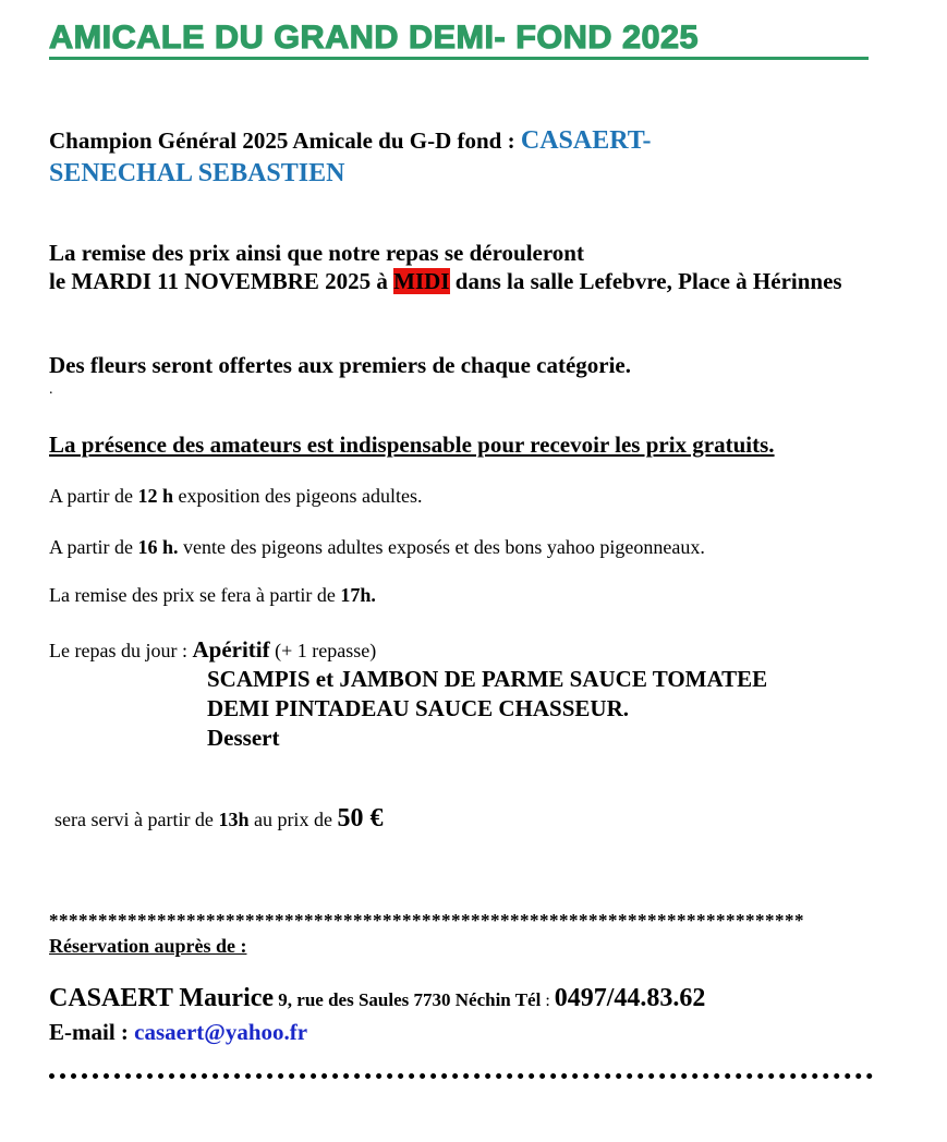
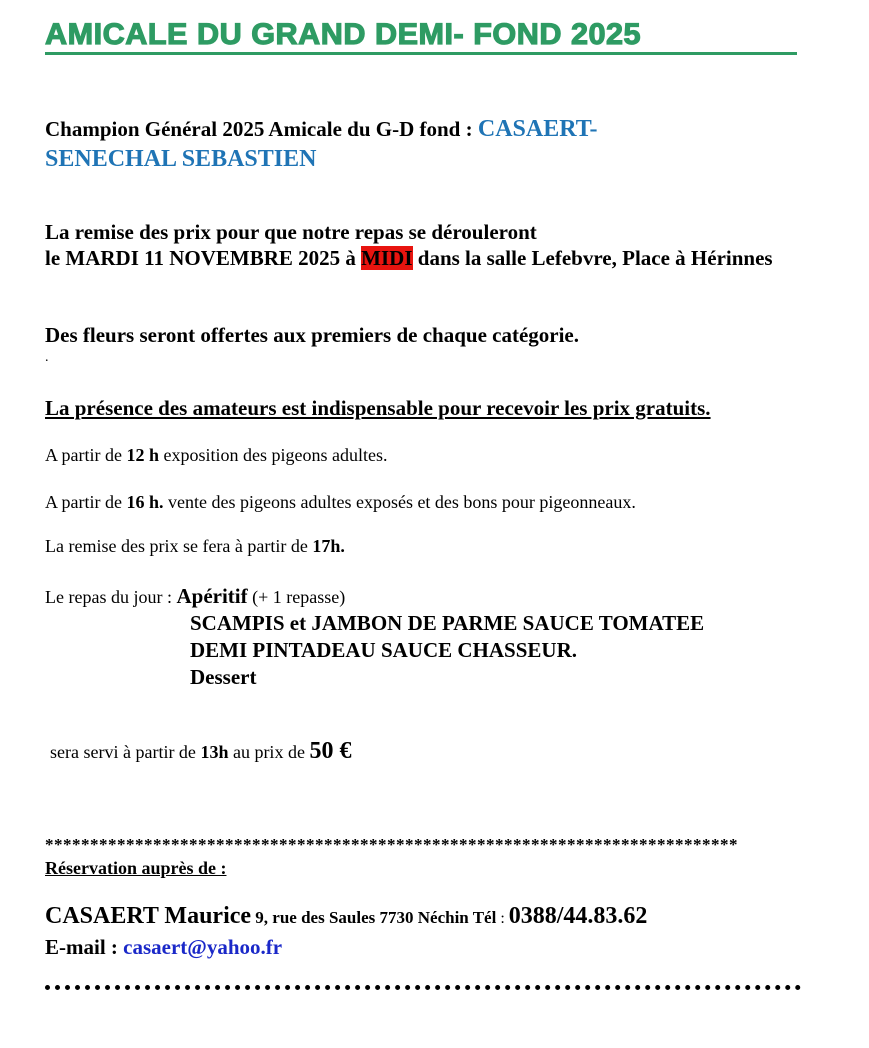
  AMICALE DU GRAND DEMI- FOND 2025
  Champion Général 2025 Amicale du G-D fond : CASAERT- SENECHAL SEBASTIEN
- La remise des prix ainsi que notre repas se dérouleront
+ La remise des prix pour que notre repas se dérouleront
  le MARDI 11 NOVEMBRE 2025 à MIDI dans la salle Lefebvre, Place à Hérinnes
  Des fleurs seront offertes aux premiers de chaque catégorie.
  .
  La présence des amateurs est indispensable pour recevoir les prix gratuits.
  A partir de 12 h exposition des pigeons adultes.
- A partir de 16 h. vente des pigeons adultes exposés et des bons yahoo pigeonneaux.
+ A partir de 16 h. vente des pigeons adultes exposés et des bons pour pigeonneaux.
  La remise des prix se fera à partir de 17h.
  Le repas du jour : Apéritif (+ 1 repasse)
  SCAMPIS et JAMBON DE PARME SAUCE TOMATEE
  DEMI PINTADEAU SAUCE CHASSEUR.
  Dessert
  sera servi à partir de 13h au prix de 50 €
  *****************************************************************************
  Réservation auprès de :
- CASAERT Maurice 9, rue des Saules 7730 Néchin Tél : 0497/44.83.62
+ CASAERT Maurice 9, rue des Saules 7730 Néchin Tél : 0388/44.83.62
  E-mail : casaert@yahoo.fr
